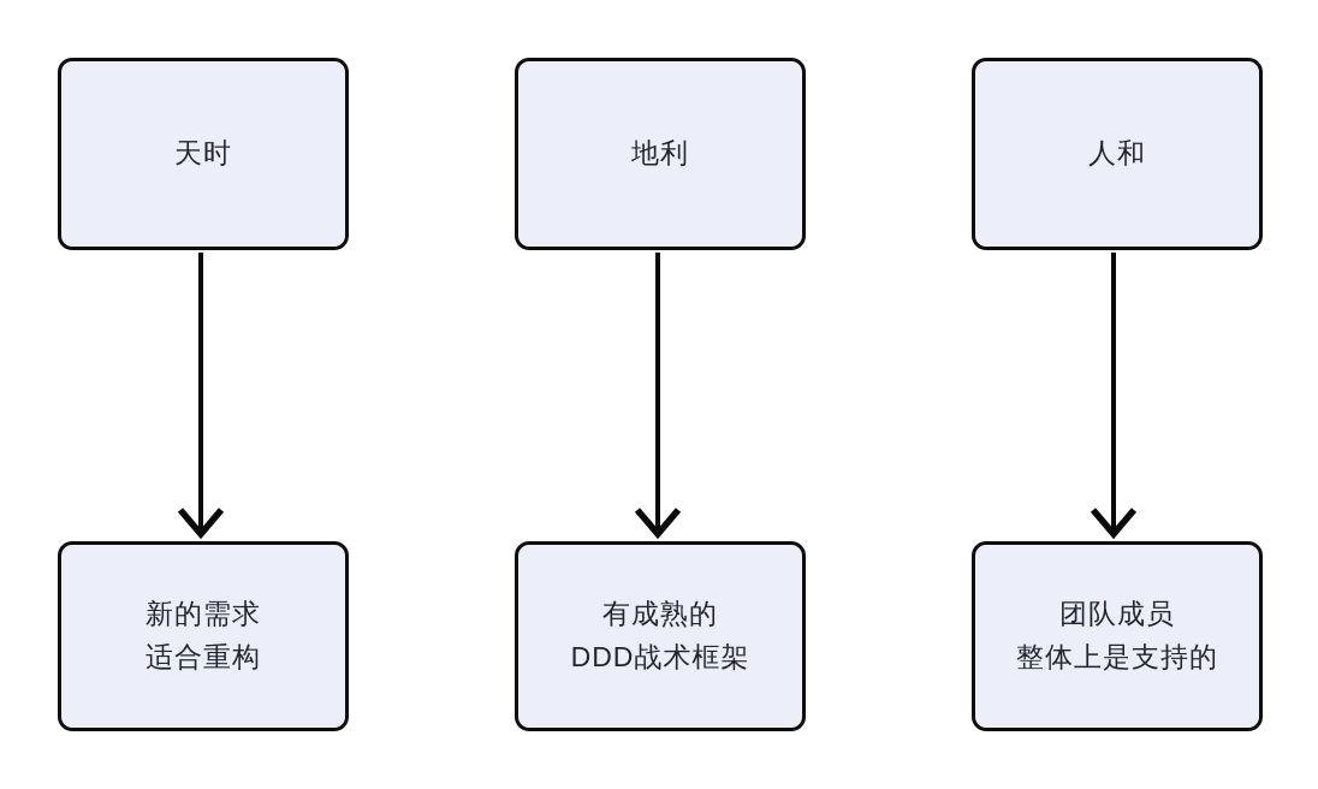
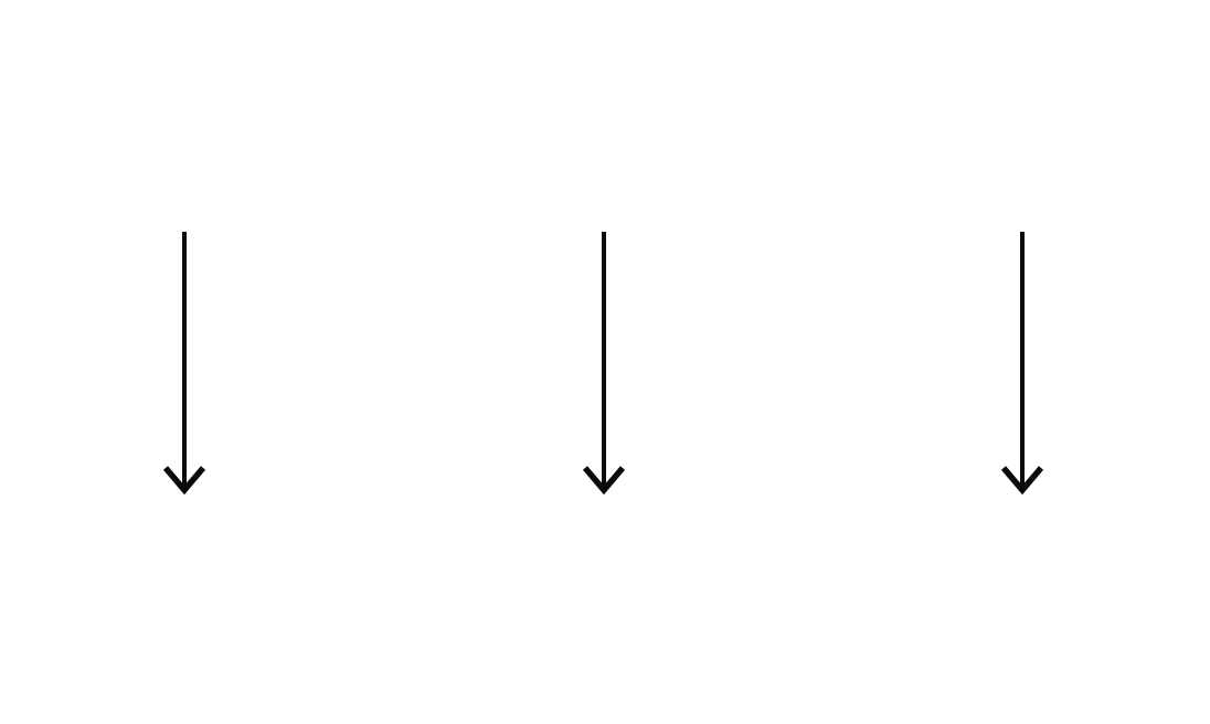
- 天时
- 地利
- 人和
- 新的需求
- 适合重构
- 有成熟的
- DDD战术框架
- 团队成员
- 整体上是支持的
